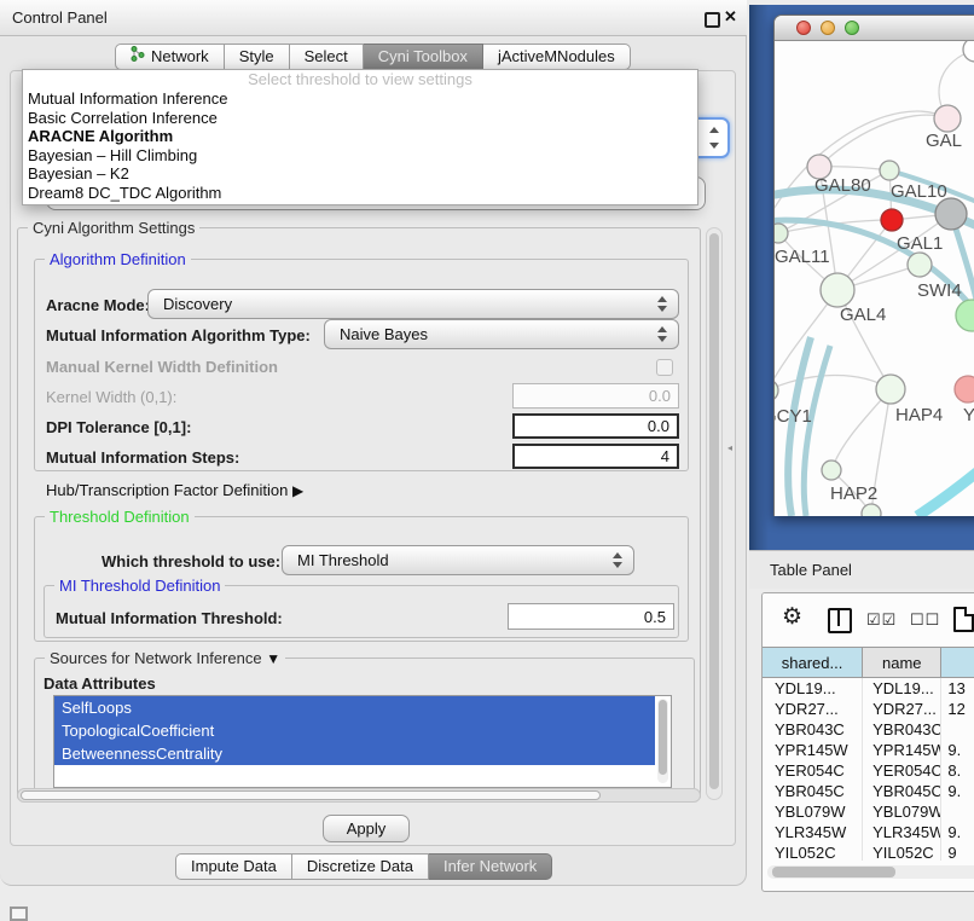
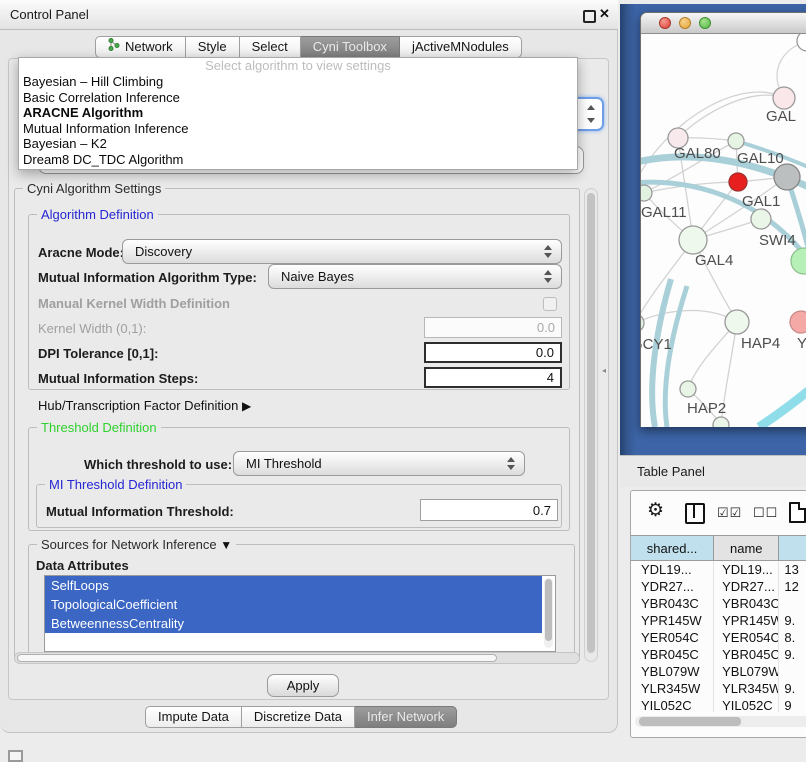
  Control Panel
  ✕
  Network
  Style
  Select
  Cyni Toolbox
  jActiveMNodules
- Select threshold to view settings
+ Select algorithm to view settings
- Mutual Information Inference
+ Bayesian – Hill Climbing
  Basic Correlation Inference
  ARACNE Algorithm
- Bayesian – Hill Climbing
+ Mutual Information Inference
  Bayesian – K2
  Dream8 DC_TDC Algorithm
  Cyni Algorithm Settings
  Algorithm Definition
  Aracne Mode
  Discovery
  Mutual Information Algorithm Type:
  Naive Bayes
  Manual Kernel Width Definition
  Kernel Width (0,1):
  0.0
  DPI Tolerance [0,1]:
  0.0
  Mutual Information Steps:
  4
  Hub/Transcription Factor Definition ▶
  Threshold Definition
  Which threshold to use:
  MI Threshold
  MI Threshold Definition
  Mutual Information Threshold:
- 0.5
+ 0.7
  Sources for Network Inference ▼
  Data Attributes
  SelfLoops
  TopologicalCoefficient
  BetweennessCentrality
  ◂
  Apply
  Impute Data
  Discretize Data
  Infer Network
  GAL
  GAL80
  GAL10
  GAL1
  GAL11
  GAL4
  SWI4
  CY1
  HAP4
  Y
  HAP2
  Table Panel
  ⚙
  ☑☑
  ☐☐
  shared...
  name
  YDL19...
  YDL19...
  13
  YDR27...
  YDR27...
  12
  YBR043C
  YBR043C
  YPR145W
  YPR145W
  9.
  YER054C
  YER054C
  8.
  YBR045C
  YBR045C
  9.
  YBL079W
  YBL079W
  YLR345W
  YLR345W
  9.
  YIL052C
  YIL052C
  9
